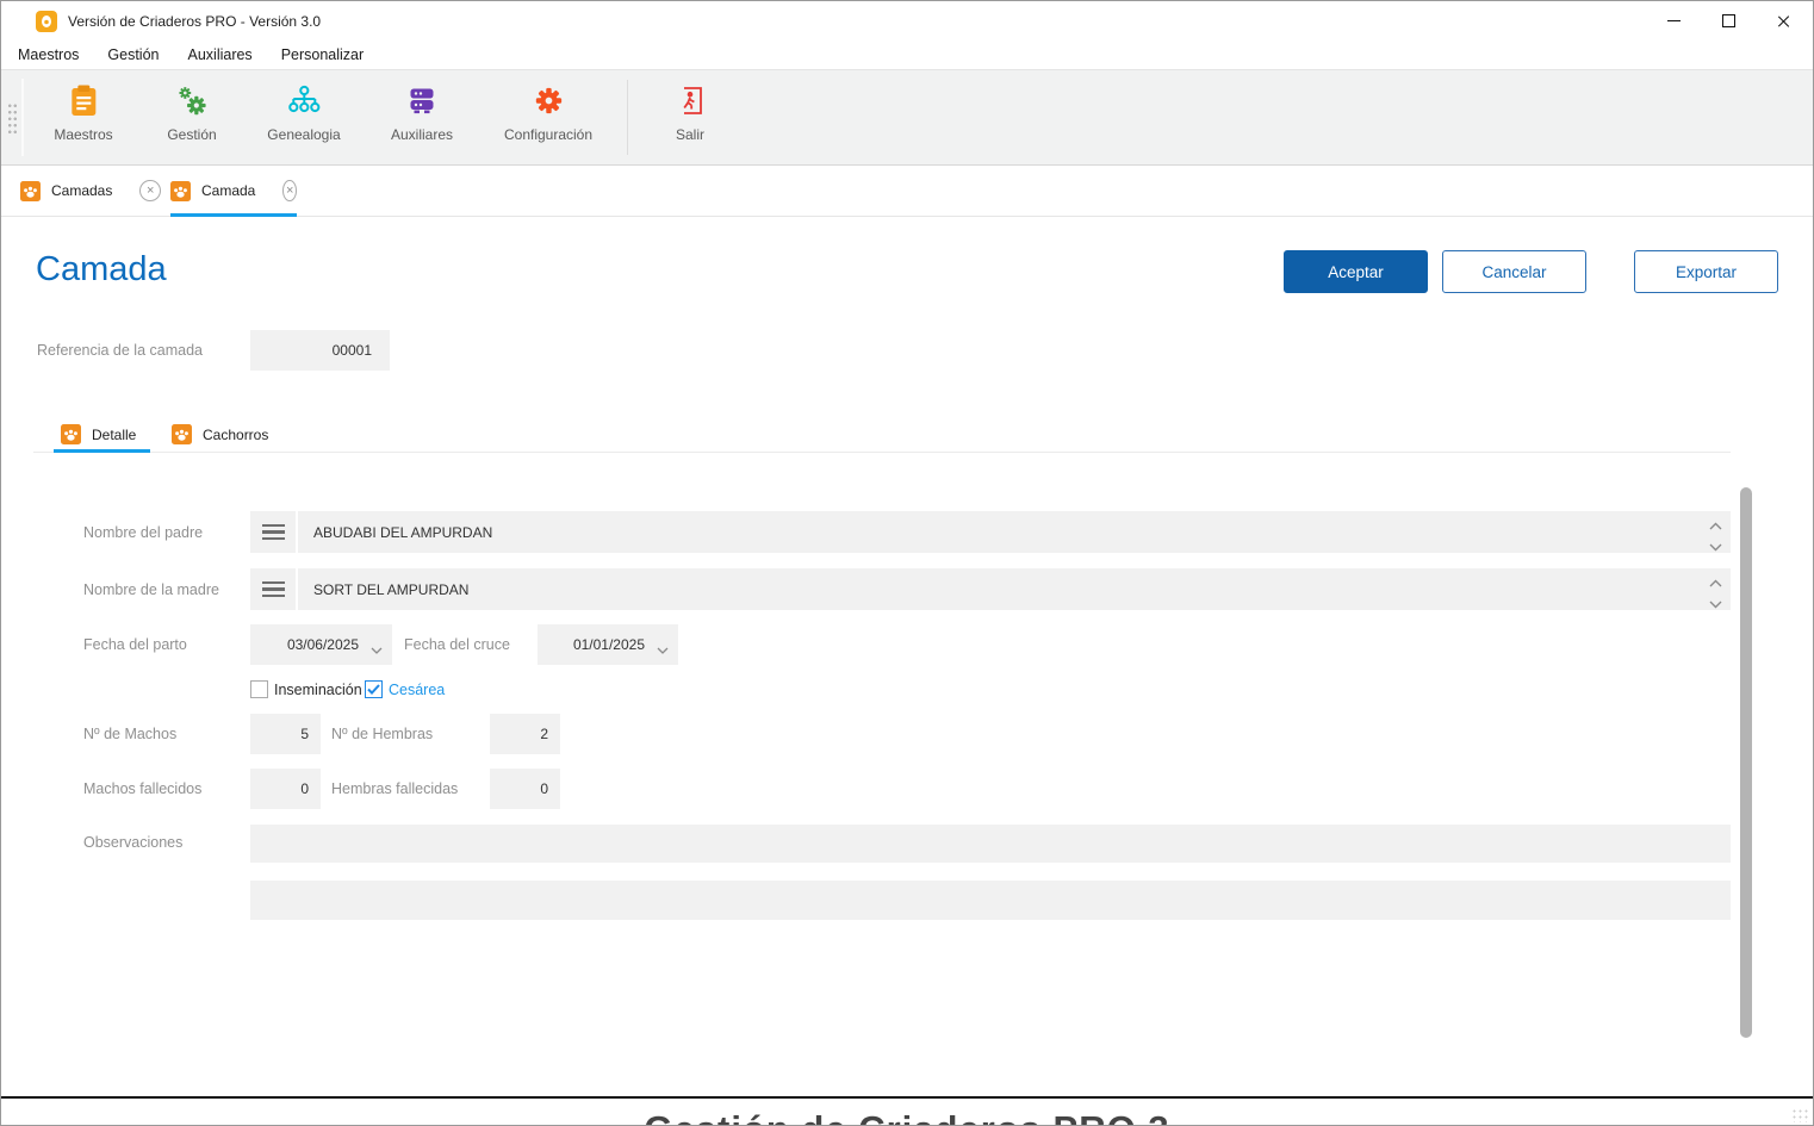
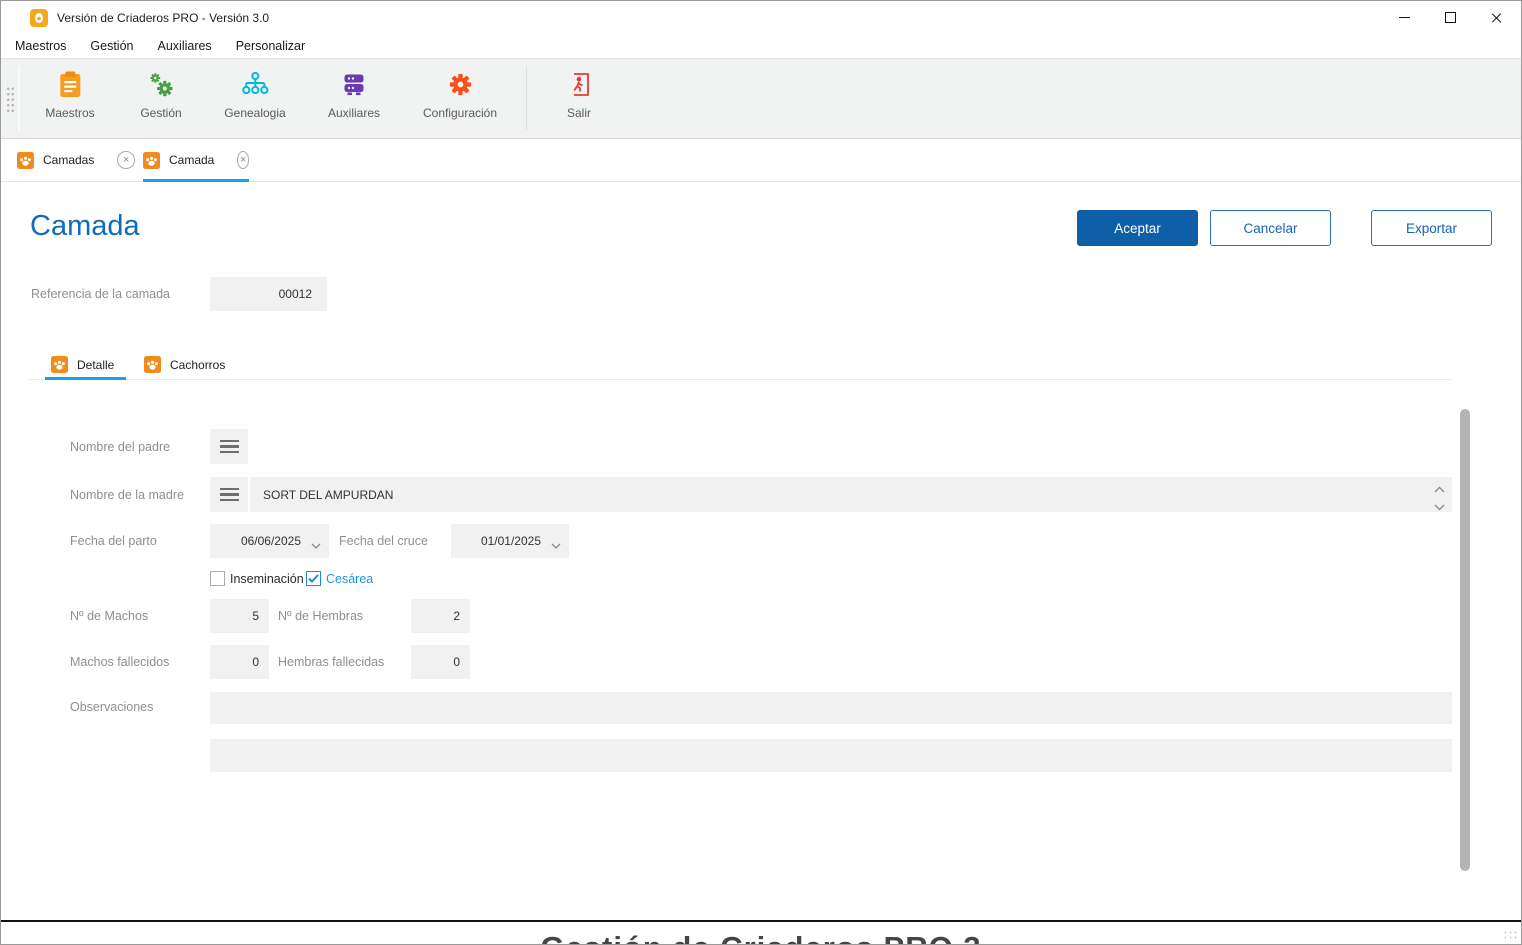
  Versión de Criaderos PRO - Versión 3.0
  Maestros
  Gestión
  Auxiliares
  Personalizar
  Maestros
  Gestión
  Genealogia
  Auxiliares
  Configuración
  Salir
  Camadas
  Camada
  Camada
  Aceptar
  Cancelar
  Exportar
  Referencia de la camada
- 00001
+ 00012
  Detalle
  Cachorros
  Nombre del padre
- ABUDABI DEL AMPURDAN
  Nombre de la madre
  SORT DEL AMPURDAN
  Fecha del parto
- 03/06/2025
+ 06/06/2025
  Fecha del cruce
  01/01/2025
  Inseminación
  Cesárea
  Nº de Machos
  5
  Nº de Hembras
  2
  Machos fallecidos
  0
  Hembras fallecidas
  0
  Observaciones
